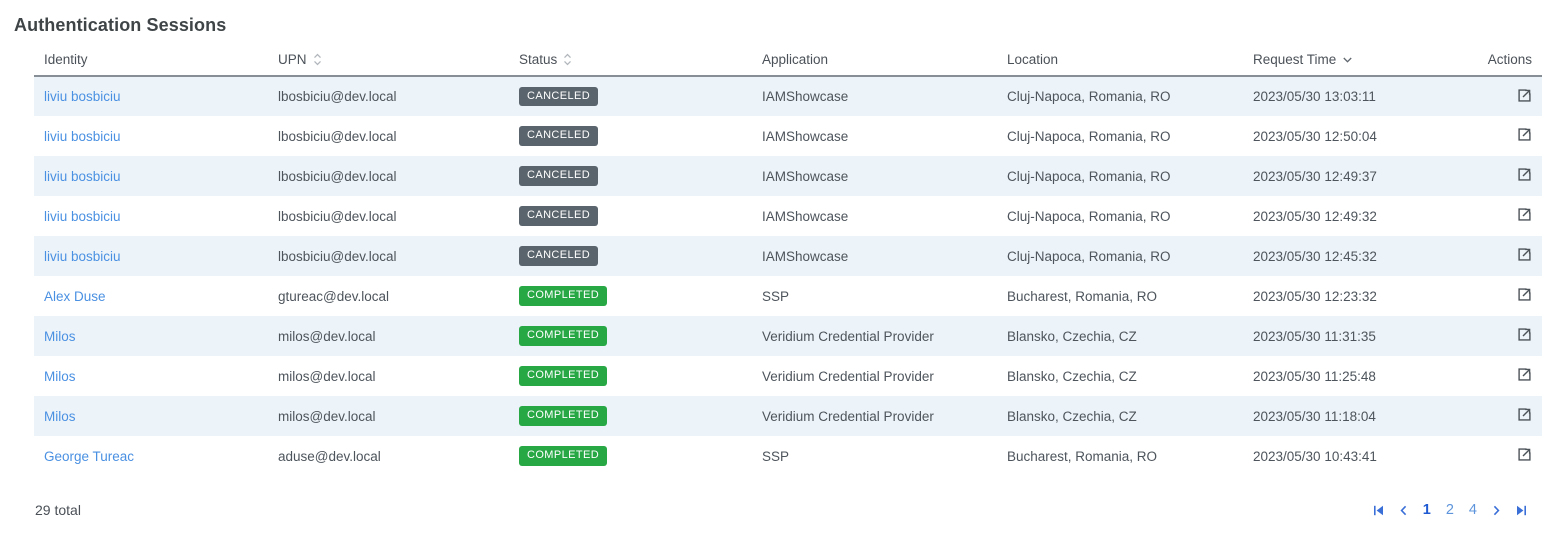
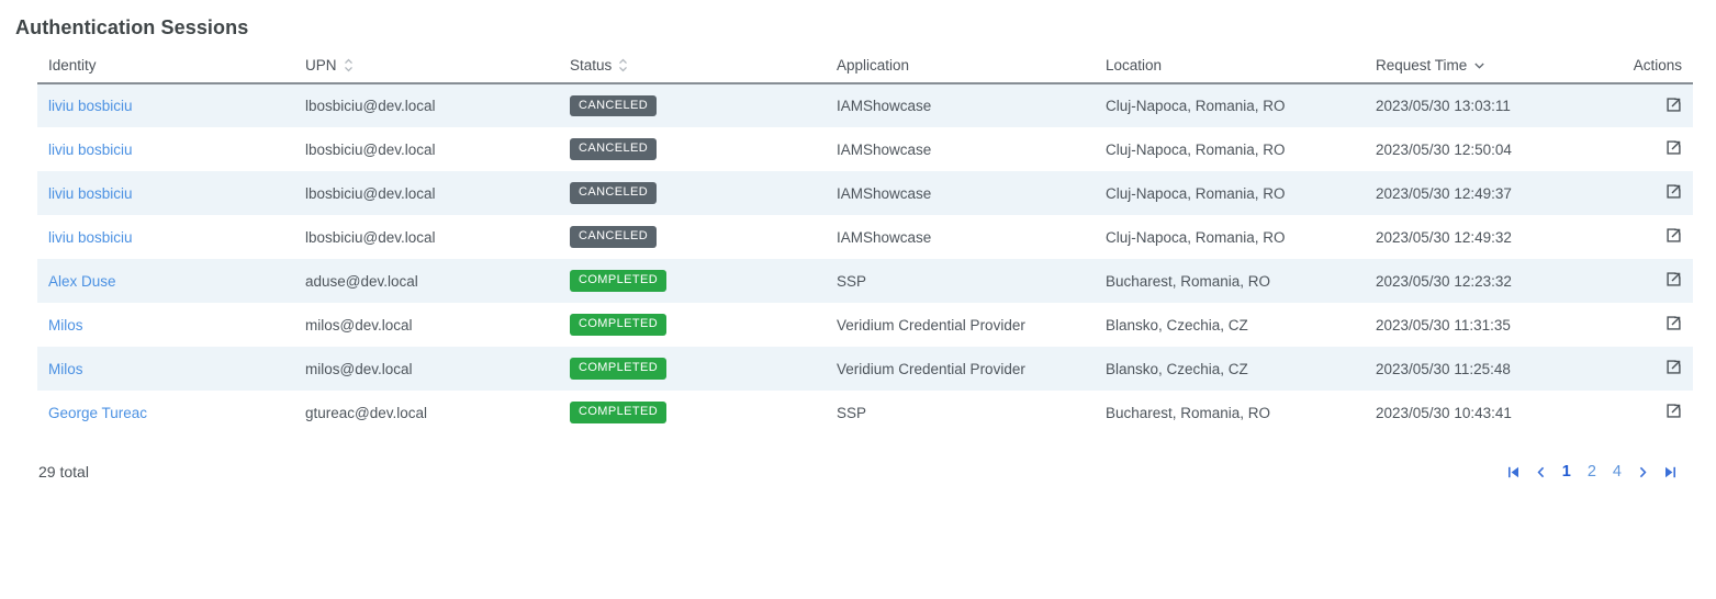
  Authentication Sessions
  Identity	UPN	Status	Application	Location	Request Time	Actions
  liviu bosbiciu	lbosbiciu@dev.local	CANCELED	IAMShowcase	Cluj-Napoca, Romania, RO	2023/05/30 13:03:11
  liviu bosbiciu	lbosbiciu@dev.local	CANCELED	IAMShowcase	Cluj-Napoca, Romania, RO	2023/05/30 12:50:04
  liviu bosbiciu	lbosbiciu@dev.local	CANCELED	IAMShowcase	Cluj-Napoca, Romania, RO	2023/05/30 12:49:37
  liviu bosbiciu	lbosbiciu@dev.local	CANCELED	IAMShowcase	Cluj-Napoca, Romania, RO	2023/05/30 12:49:32
- liviu bosbiciu	lbosbiciu@dev.local	CANCELED	IAMShowcase	Cluj-Napoca, Romania, RO	2023/05/30 12:45:32
- Alex Duse	gtureac@dev.local	COMPLETED	SSP	Bucharest, Romania, RO	2023/05/30 12:23:32
+ Alex Duse	aduse@dev.local	COMPLETED	SSP	Bucharest, Romania, RO	2023/05/30 12:23:32
  Milos	milos@dev.local	COMPLETED	Veridium Credential Provider	Blansko, Czechia, CZ	2023/05/30 11:31:35
  Milos	milos@dev.local	COMPLETED	Veridium Credential Provider	Blansko, Czechia, CZ	2023/05/30 11:25:48
- Milos	milos@dev.local	COMPLETED	Veridium Credential Provider	Blansko, Czechia, CZ	2023/05/30 11:18:04
- George Tureac	aduse@dev.local	COMPLETED	SSP	Bucharest, Romania, RO	2023/05/30 10:43:41
+ George Tureac	gtureac@dev.local	COMPLETED	SSP	Bucharest, Romania, RO	2023/05/30 10:43:41
  29 total
  1
  2
  4
